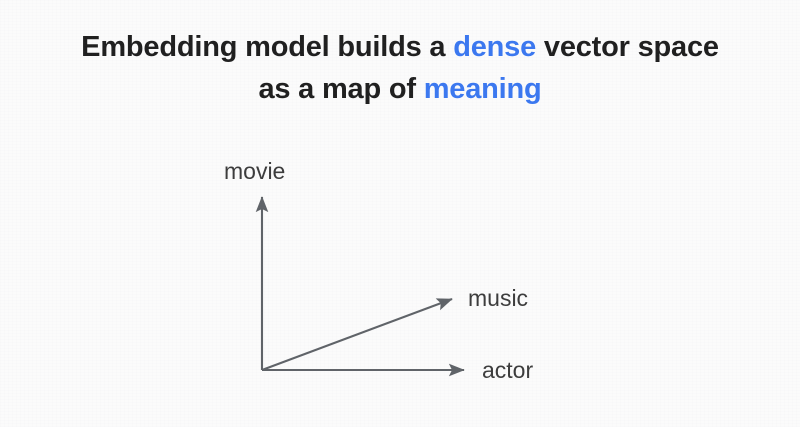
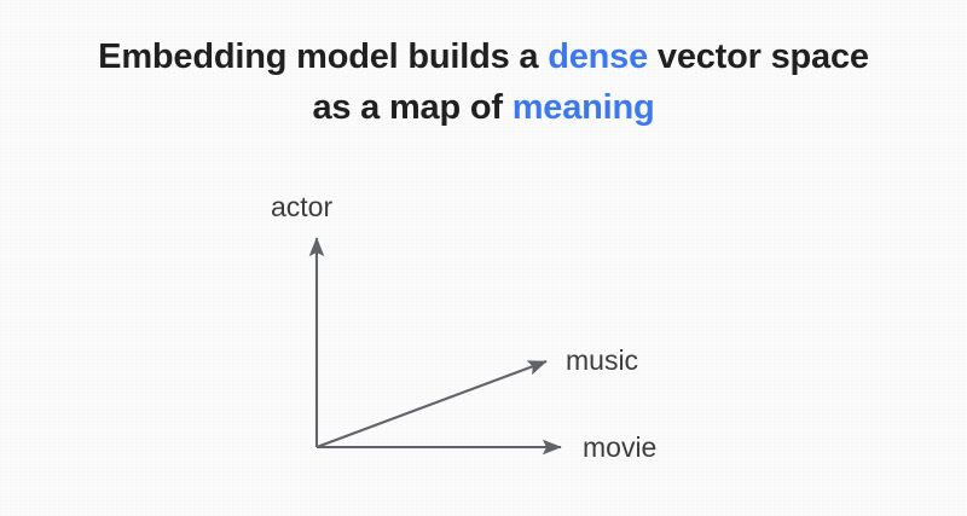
  Embedding model builds a dense vector space
  as a map of meaning
- movie
+ actor
  music
- actor
+ movie
